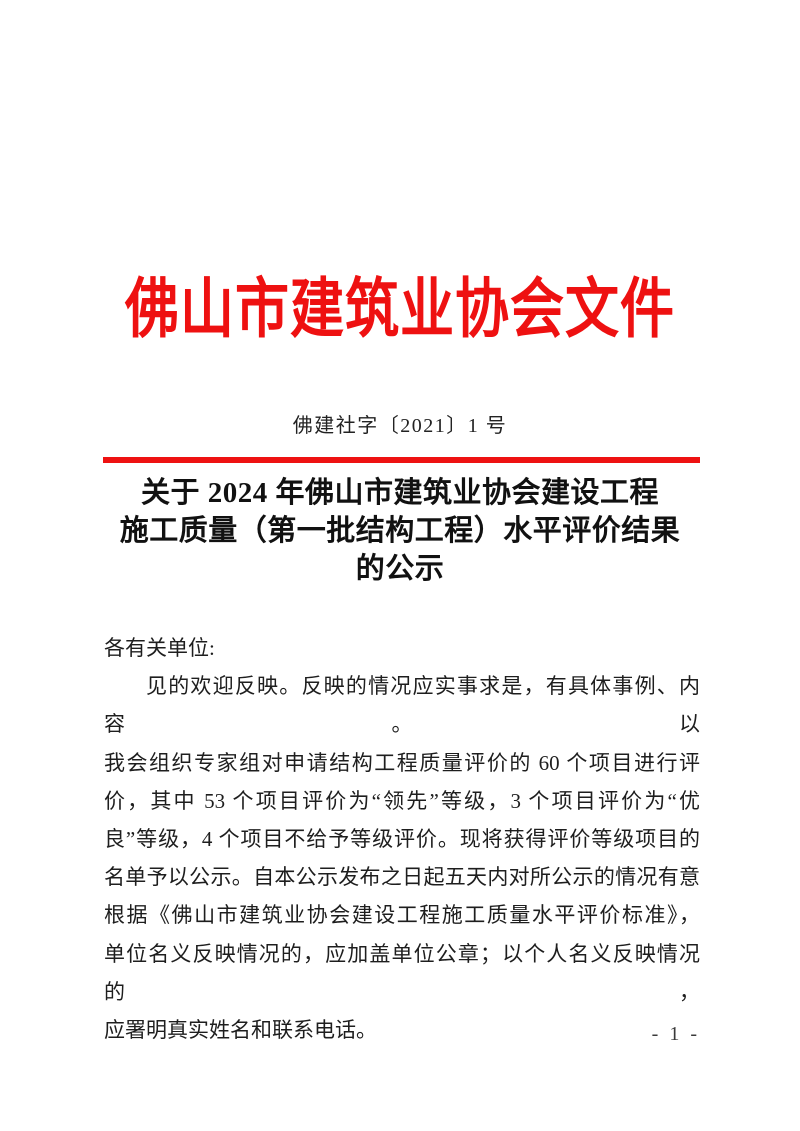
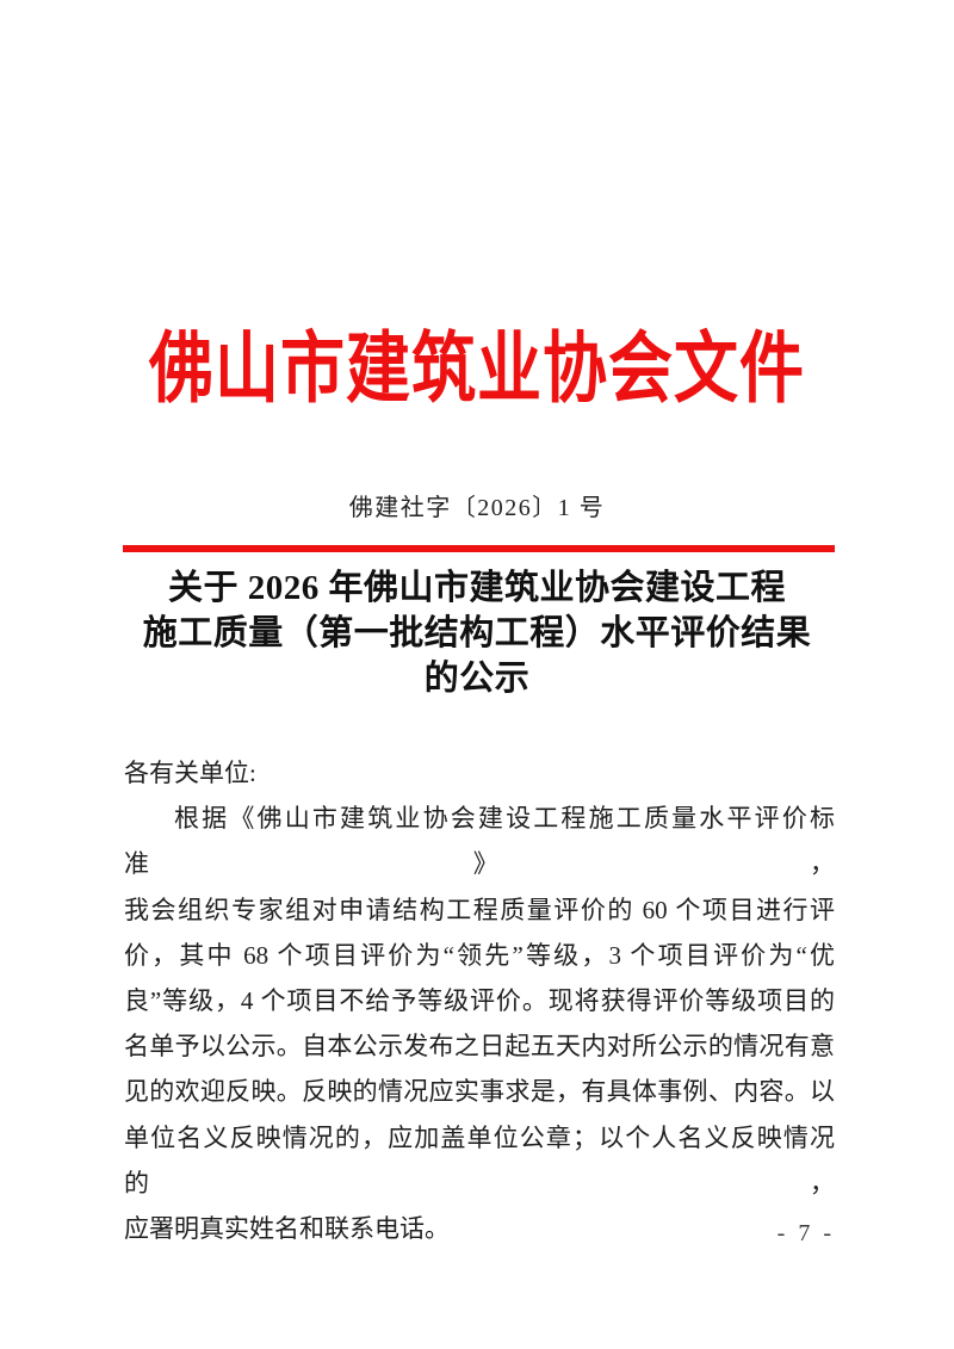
  佛山市建筑业协会文件
- 佛建社字〔2021〕1 号
+ 佛建社字〔2026〕1 号
- 关于 2024 年佛山市建筑业协会建设工程
+ 关于 2026 年佛山市建筑业协会建设工程
  施工质量（第一批结构工程）水平评价结果
  的公示
  各有关单位:
- 见的欢迎反映。反映的情况应实事求是，有具体事例、内容。以
+ 根据《佛山市建筑业协会建设工程施工质量水平评价标准》，
  我会组织专家组对申请结构工程质量评价的 60 个项目进行评
- 价，其中 53 个项目评价为“领先”等级，3 个项目评价为“优
+ 价，其中 68 个项目评价为“领先”等级，3 个项目评价为“优
  良”等级，4 个项目不给予等级评价。现将获得评价等级项目的
  名单予以公示。自本公示发布之日起五天内对所公示的情况有意
- 根据《佛山市建筑业协会建设工程施工质量水平评价标准》，
+ 见的欢迎反映。反映的情况应实事求是，有具体事例、内容。以
  单位名义反映情况的，应加盖单位公章；以个人名义反映情况的，
  应署明真实姓名和联系电话。
- - 1 -
+ - 7 -
